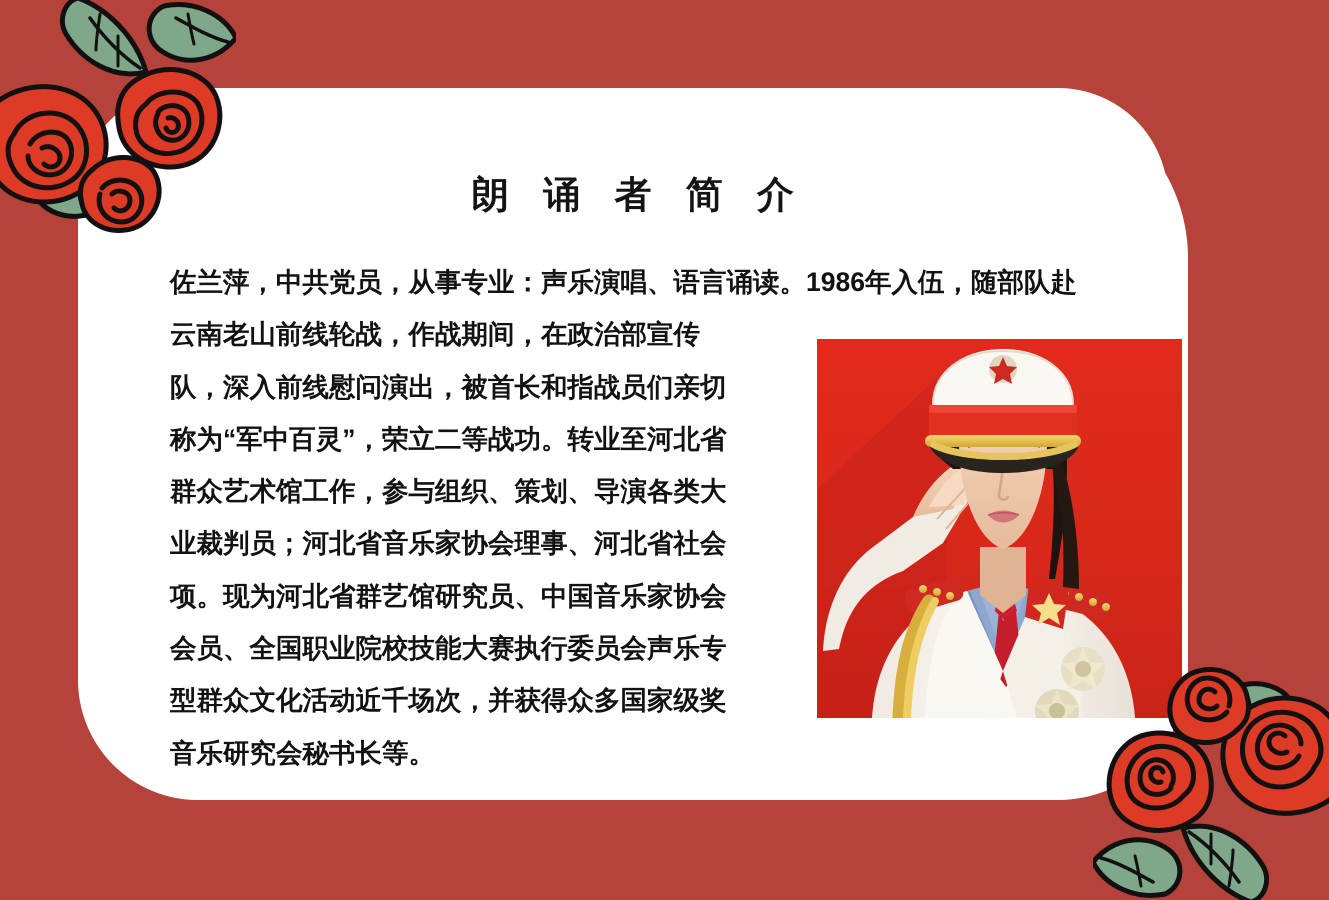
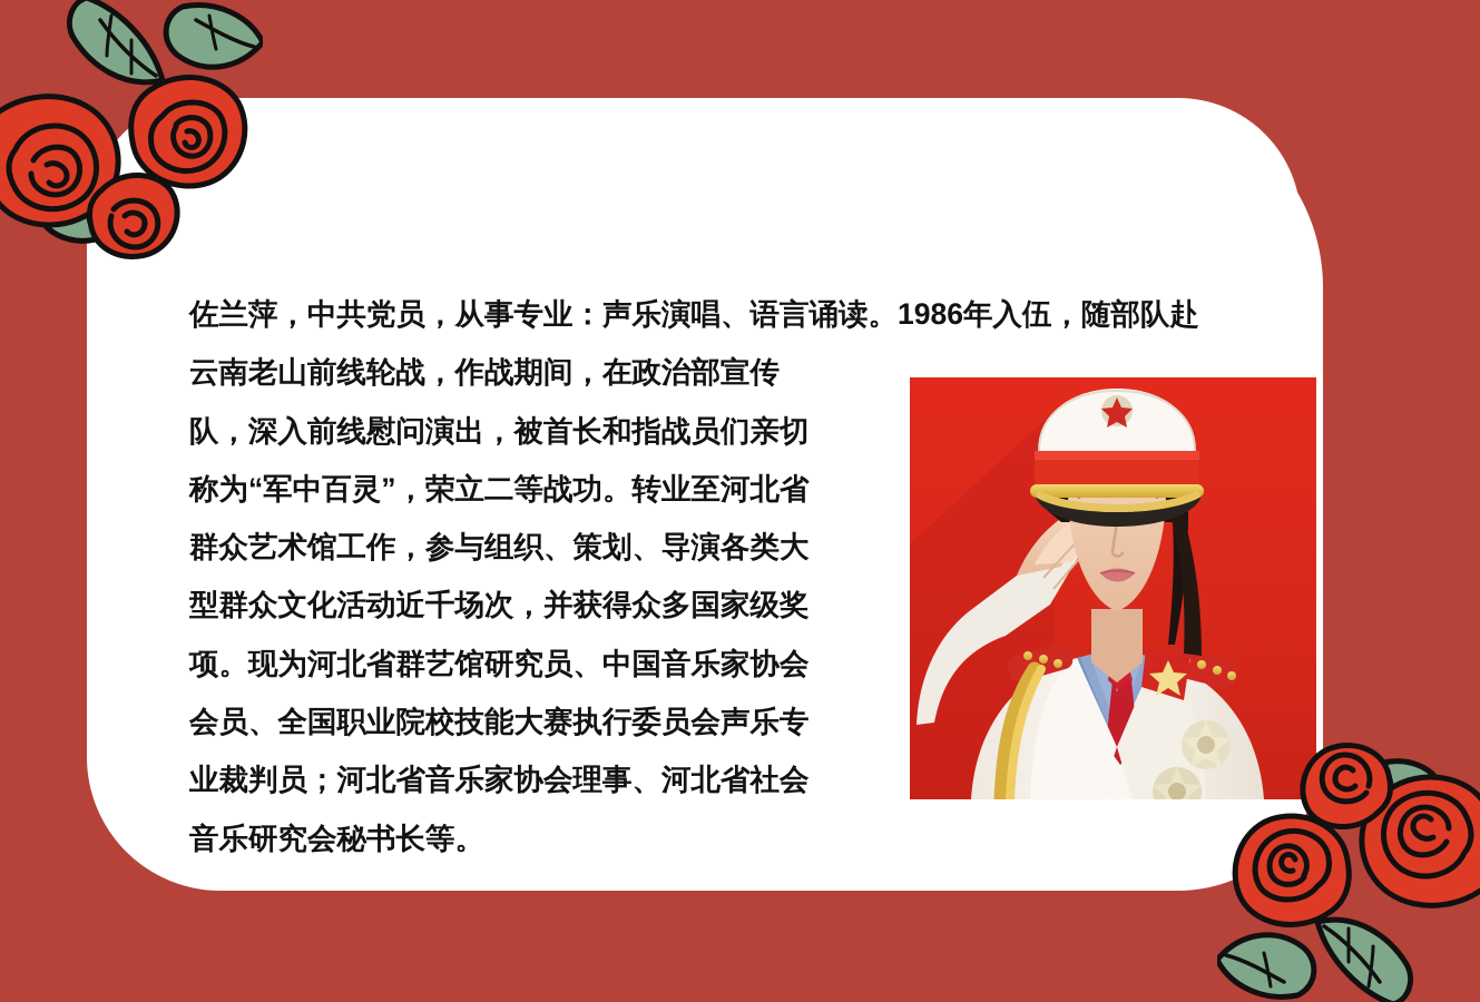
- 朗 诵 者 简 介
  佐兰萍，中共党员，从事专业：声乐演唱、语言诵读。1986年入伍，随部队赴
  云南老山前线轮战，作战期间，在政治部宣传
  队，深入前线慰问演出，被首长和指战员们亲切
  称为“军中百灵”，荣立二等战功。转业至河北省
  群众艺术馆工作，参与组织、策划、导演各类大
- 业裁判员；河北省音乐家协会理事、河北省社会
+ 型群众文化活动近千场次，并获得众多国家级奖
  项。现为河北省群艺馆研究员、中国音乐家协会
  会员、全国职业院校技能大赛执行委员会声乐专
- 型群众文化活动近千场次，并获得众多国家级奖
+ 业裁判员；河北省音乐家协会理事、河北省社会
  音乐研究会秘书长等。
